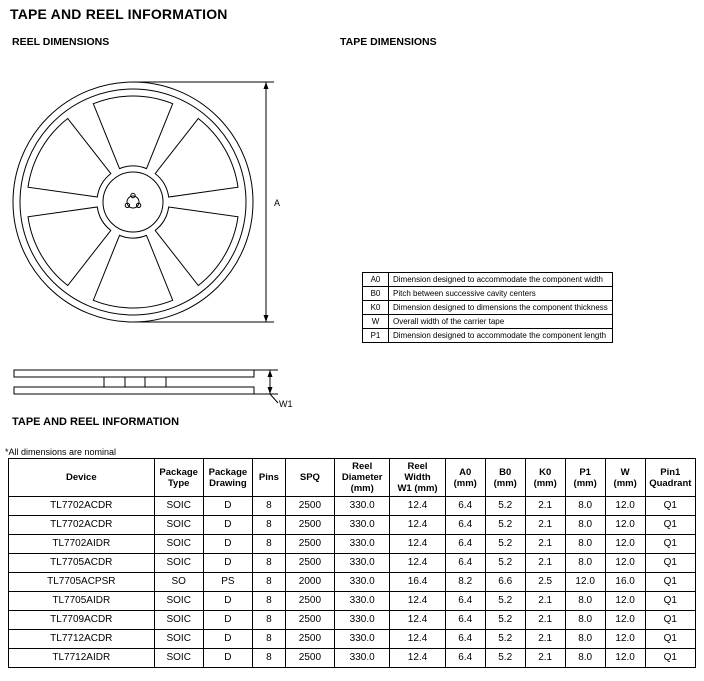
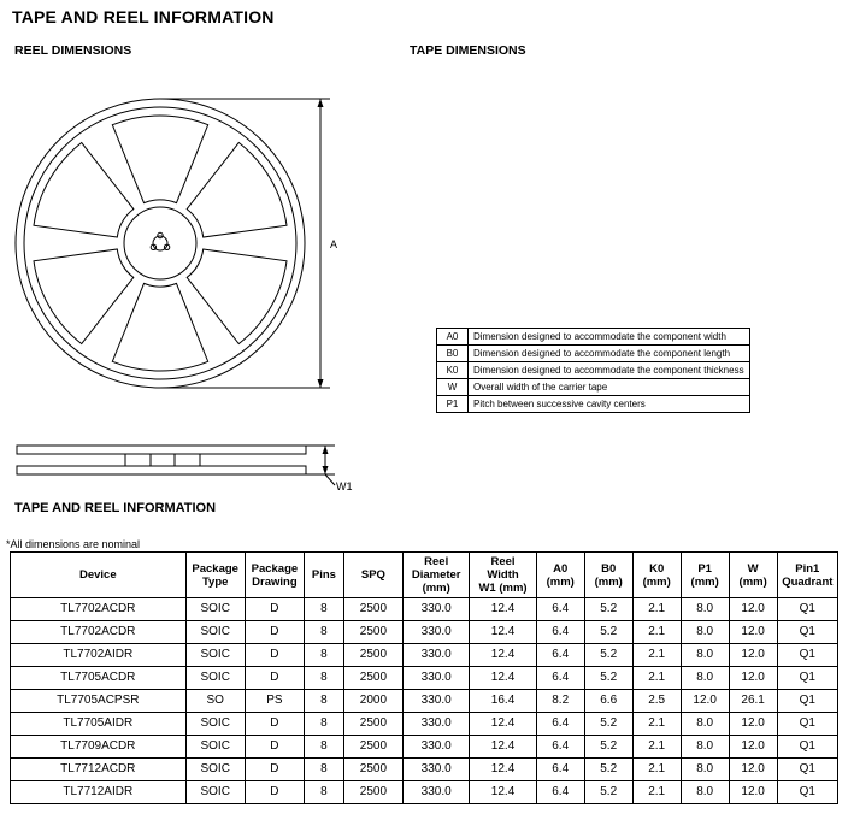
  TAPE AND REEL INFORMATION
  REEL DIMENSIONS
  TAPE DIMENSIONS
  A
  W1
  A0	Dimension designed to accommodate the component width
- B0	Pitch between successive cavity centers
+ B0	Dimension designed to accommodate the component length
- K0	Dimension designed to dimensions the component thickness
+ K0	Dimension designed to accommodate the component thickness
  W	Overall width of the carrier tape
- P1	Dimension designed to accommodate the component length
+ P1	Pitch between successive cavity centers
  TAPE AND REEL INFORMATION
  *All dimensions are nominal
  Device	Package Type	Package Drawing	Pins	SPQ	Reel Diameter (mm)	Reel Width W1 (mm)	A0 (mm)	B0 (mm)	K0 (mm)	P1 (mm)	W (mm)	Pin1 Quadrant
  TL7702ACDR	SOIC	D	8	2500	330.0	12.4	6.4	5.2	2.1	8.0	12.0	Q1
  TL7702ACDR	SOIC	D	8	2500	330.0	12.4	6.4	5.2	2.1	8.0	12.0	Q1
  TL7702AIDR	SOIC	D	8	2500	330.0	12.4	6.4	5.2	2.1	8.0	12.0	Q1
  TL7705ACDR	SOIC	D	8	2500	330.0	12.4	6.4	5.2	2.1	8.0	12.0	Q1
- TL7705ACPSR	SO	PS	8	2000	330.0	16.4	8.2	6.6	2.5	12.0	16.0	Q1
+ TL7705ACPSR	SO	PS	8	2000	330.0	16.4	8.2	6.6	2.5	12.0	26.1	Q1
  TL7705AIDR	SOIC	D	8	2500	330.0	12.4	6.4	5.2	2.1	8.0	12.0	Q1
  TL7709ACDR	SOIC	D	8	2500	330.0	12.4	6.4	5.2	2.1	8.0	12.0	Q1
  TL7712ACDR	SOIC	D	8	2500	330.0	12.4	6.4	5.2	2.1	8.0	12.0	Q1
  TL7712AIDR	SOIC	D	8	2500	330.0	12.4	6.4	5.2	2.1	8.0	12.0	Q1
